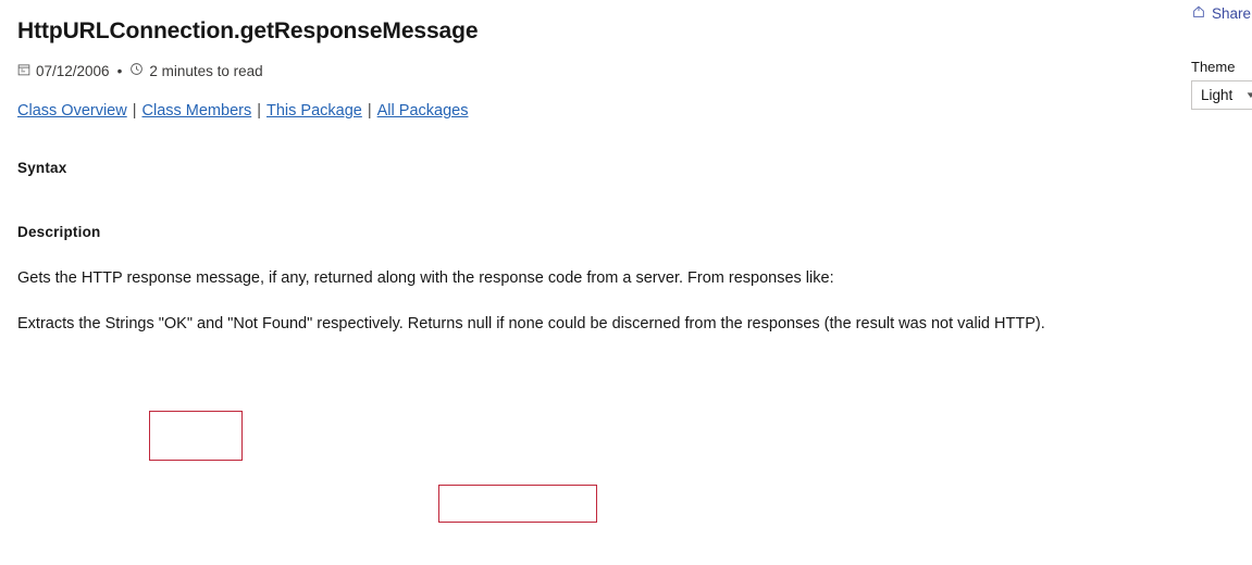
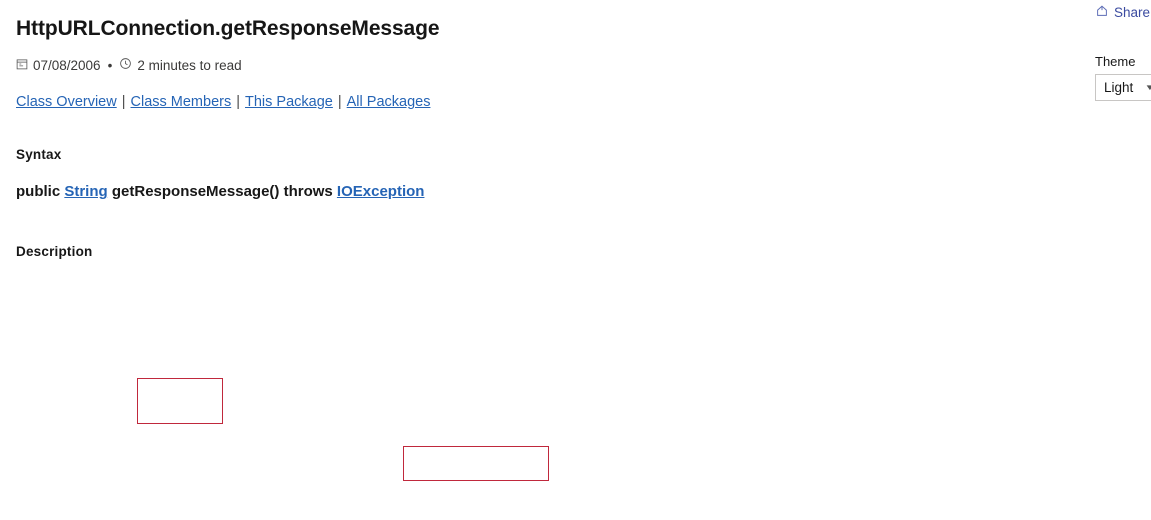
  Share
  Theme
  Light
  ▼
  HttpURLConnection.getResponseMessage
- 07/12/2006
+ 07/08/2006
  •
  2 minutes to read
  Class Overview | Class Members | This Package | All Packages
  Syntax
+ public String getResponseMessage() throws IOException
  Description
- Gets the HTTP response message, if any, returned along with the response code from a server. From responses like:
- Extracts the Strings "OK" and "Not Found" respectively. Returns null if none could be discerned from the responses (the result was not valid HTTP).
